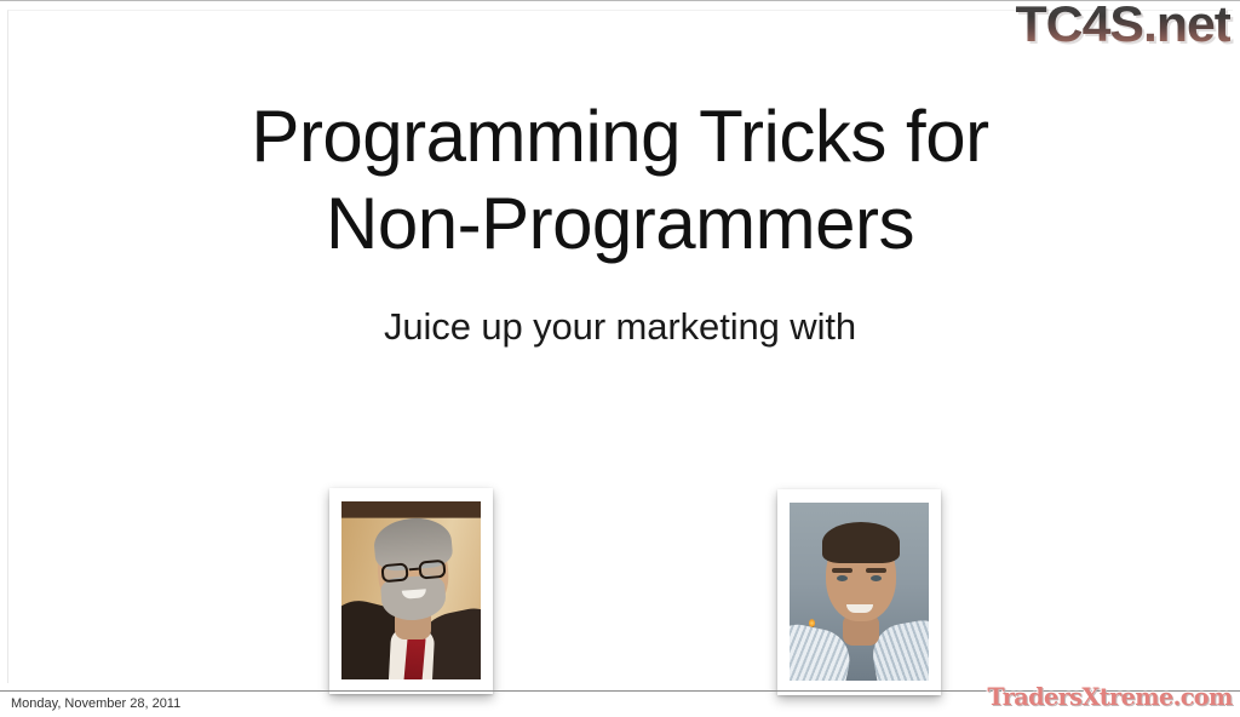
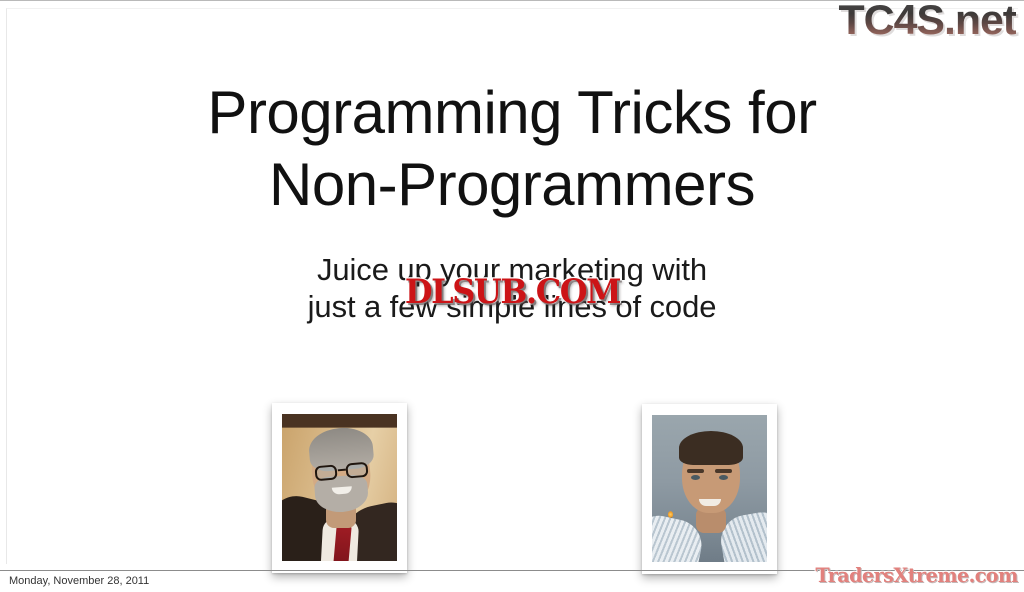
  TC4S.net
  Programming Tricks for
  Non-Programmers
  Juice up your marketing with
+ just a few simple lines of code
+ DLSUB.COM
  Monday, November 28, 2011
  TradersXtreme.com
